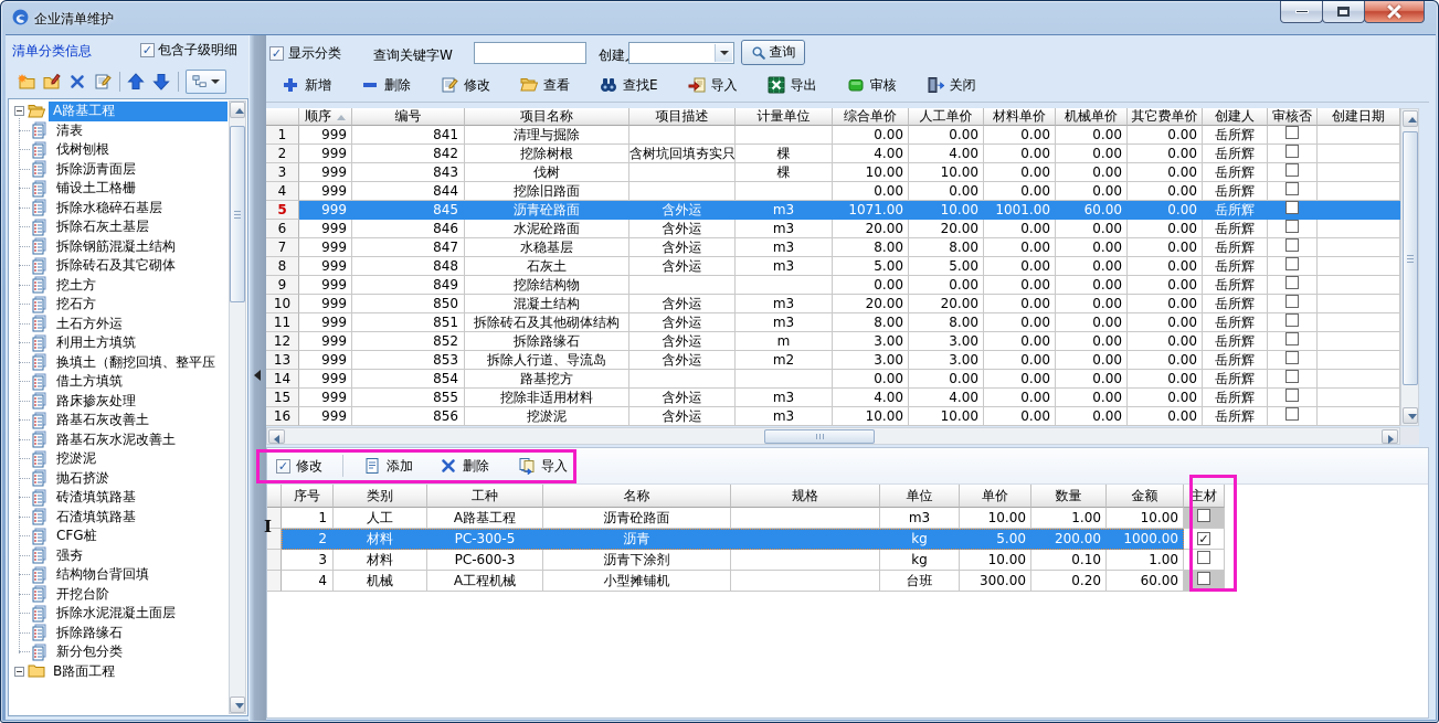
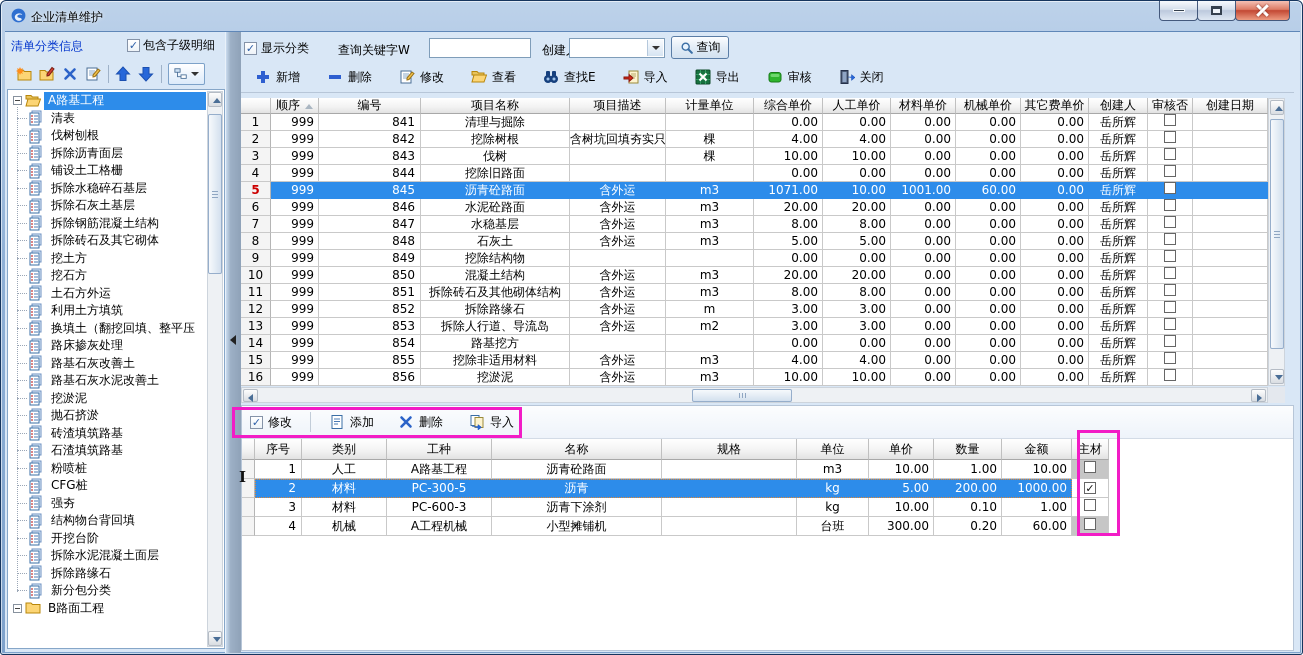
  企业清单维护
  清单分类信息
  包含子级明细
  A路基工程
  清表
  伐树刨根
  拆除沥青面层
  铺设土工格栅
  拆除水稳碎石基层
  拆除石灰土基层
  拆除钢筋混凝土结构
  拆除砖石及其它砌体
  挖土方
  挖石方
  土石方外运
  利用土方填筑
  换填土（翻挖回填、整平压
- 借土方填筑
  路床掺灰处理
  路基石灰改善土
  路基石灰水泥改善土
  挖淤泥
  抛石挤淤
  砖渣填筑路基
  石渣填筑路基
+ 粉喷桩
  CFG桩
  强夯
  结构物台背回填
  开挖台阶
  拆除水泥混凝土面层
  拆除路缘石
  新分包分类
  B路面工程
  显示分类
  查询关键字W
  查询
  新增
  删除
  修改
  查看
  查找E
  导入
  导出
  审核
  关闭
  顺序
  编号
  项目名称
  项目描述
  计量单位
  综合单价
  人工单价
  材料单价
  机械单价
  其它费单价
  创建人
  审核否
  创建日期
  1
  999
  841
  清理与掘除
  0.00
  0.00
  0.00
  0.00
  0.00
  岳所辉
  2
  999
  842
  挖除树根
  含树坑回填夯实只
  棵
  4.00
  4.00
  0.00
  0.00
  0.00
  岳所辉
  3
  999
  843
  伐树
  棵
  10.00
  10.00
  0.00
  0.00
  0.00
  岳所辉
  4
  999
  844
  挖除旧路面
  0.00
  0.00
  0.00
  0.00
  0.00
  岳所辉
  5
  999
  845
  沥青砼路面
  含外运
  m3
  1071.00
  10.00
  1001.00
  60.00
  0.00
  岳所辉
  6
  999
  846
  水泥砼路面
  含外运
  m3
  20.00
  20.00
  0.00
  0.00
  0.00
  岳所辉
  7
  999
  847
  水稳基层
  含外运
  m3
  8.00
  8.00
  0.00
  0.00
  0.00
  岳所辉
  8
  999
  848
  石灰土
  含外运
  m3
  5.00
  5.00
  0.00
  0.00
  0.00
  岳所辉
  9
  999
  849
  挖除结构物
  0.00
  0.00
  0.00
  0.00
  0.00
  岳所辉
  10
  999
  850
  混凝土结构
  含外运
  m3
  20.00
  20.00
  0.00
  0.00
  0.00
  岳所辉
  11
  999
  851
  拆除砖石及其他砌体结构
  含外运
  m3
  8.00
  8.00
  0.00
  0.00
  0.00
  岳所辉
  12
  999
  852
  拆除路缘石
  含外运
  m
  3.00
  3.00
  0.00
  0.00
  0.00
  岳所辉
  13
  999
  853
  拆除人行道、导流岛
  含外运
  m2
  3.00
  3.00
  0.00
  0.00
  0.00
  岳所辉
  14
  999
  854
  路基挖方
  0.00
  0.00
  0.00
  0.00
  0.00
  岳所辉
  15
  999
  855
  挖除非适用材料
  含外运
  m3
  4.00
  4.00
  0.00
  0.00
  0.00
  岳所辉
  16
  999
  856
  挖淤泥
  含外运
  m3
  10.00
  10.00
  0.00
  0.00
  0.00
  岳所辉
  修改
  添加
  删除
  导入
  序号
  类别
  工种
  名称
  规格
  单位
  单价
  数量
  金额
  主材
  1
  人工
  A路基工程
  沥青砼路面
  m3
  10.00
  1.00
  10.00
  2
  材料
  PC-300-5
  沥青
  kg
  5.00
  200.00
  1000.00
  3
  材料
  PC-600-3
  沥青下涂剂
  kg
  10.00
  0.10
  1.00
  4
  机械
  A工程机械
  小型摊铺机
  台班
  300.00
  0.20
  60.00
  I
